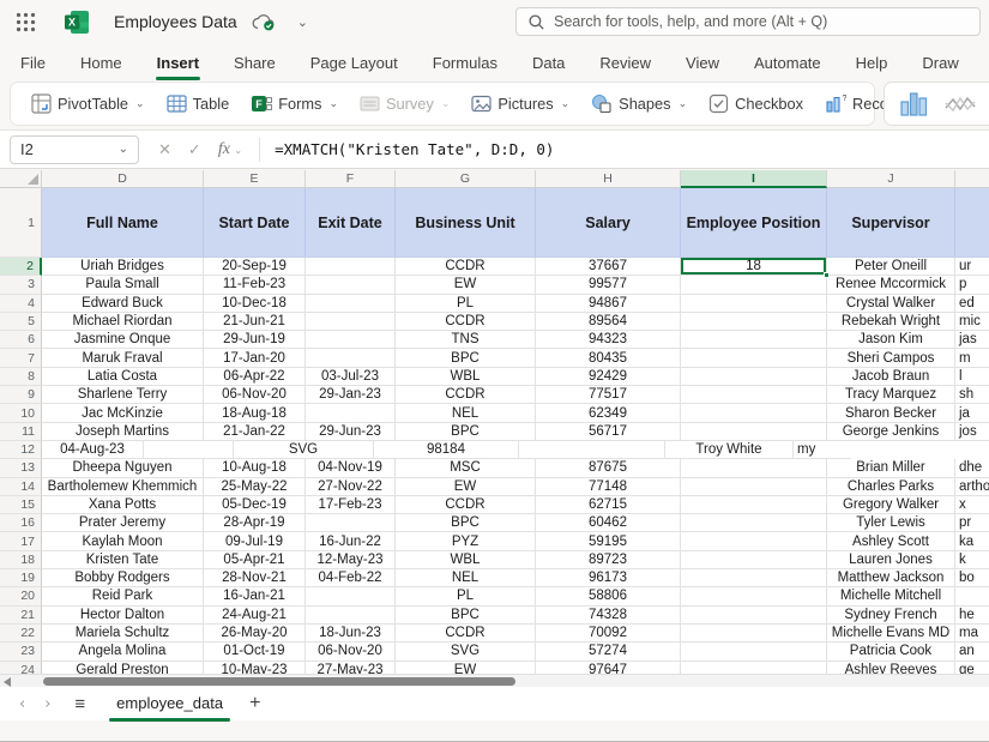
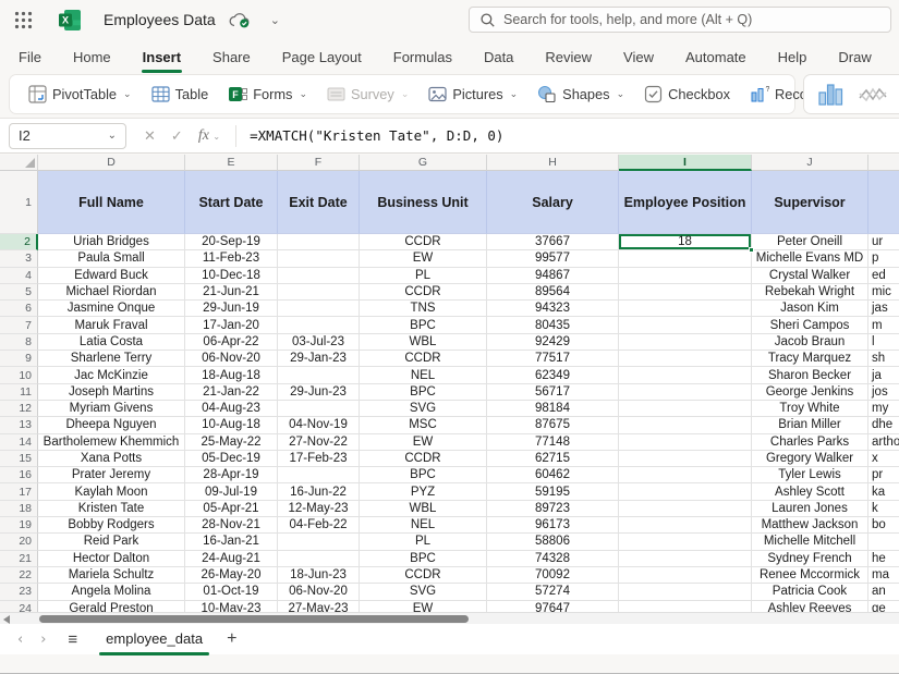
  X
  Employees Data
  ⌄
  Search for tools, help, and more (Alt + Q)
  File
  Home
  Insert
  Share
  Page Layout
  Formulas
  Data
  Review
  View
  Automate
  Help
  Draw
  PivotTable
  ⌄
  Table
  F
  Forms
  ⌄
  Survey
  ⌄
  Pictures
  ⌄
  Shapes
  ⌄
  Checkbox
  I2
  ⌄
  ✕
  ✓
  fx ⌄
  =XMATCH("Kristen Tate", D:D, 0)
  D
  E
  F
  G
  H
  I
  J
  1
  Full Name
  Start Date
  Exit Date
  Business Unit
  Salary
  Employee Position
  Supervisor
  2
  Uriah Bridges
  20-Sep-19
  CCDR
  37667
  18
  Peter Oneill
  ur
  3
  Paula Small
  11-Feb-23
  EW
  99577
- Renee Mccormick
+ Michelle Evans MD
  p
  4
  Edward Buck
  10-Dec-18
  PL
  94867
  Crystal Walker
  ed
  5
  Michael Riordan
  21-Jun-21
  CCDR
  89564
  Rebekah Wright
  mic
  6
  Jasmine Onque
  29-Jun-19
  TNS
  94323
  Jason Kim
  jas
  7
  Maruk Fraval
  17-Jan-20
  BPC
  80435
  Sheri Campos
  m
  8
  Latia Costa
  06-Apr-22
  03-Jul-23
  WBL
  92429
  Jacob Braun
  l
  9
  Sharlene Terry
  06-Nov-20
  29-Jan-23
  CCDR
  77517
  Tracy Marquez
  sh
  10
  Jac McKinzie
  18-Aug-18
  NEL
  62349
  Sharon Becker
  ja
  11
  Joseph Martins
  21-Jan-22
  29-Jun-23
  BPC
  56717
  George Jenkins
  jos
  12
+ Myriam Givens
  04-Aug-23
  SVG
  98184
  Troy White
  my
  13
  Dheepa Nguyen
  10-Aug-18
  04-Nov-19
  MSC
  87675
  Brian Miller
  dhe
  14
  Bartholemew Khemmich
  25-May-22
  27-Nov-22
  EW
  77148
  Charles Parks
  artho
  15
  Xana Potts
  05-Dec-19
  17-Feb-23
  CCDR
  62715
  Gregory Walker
  x
  16
  Prater Jeremy
  28-Apr-19
  BPC
  60462
  Tyler Lewis
  pr
  17
  Kaylah Moon
  09-Jul-19
  16-Jun-22
  PYZ
  59195
  Ashley Scott
  ka
  18
  Kristen Tate
  05-Apr-21
  12-May-23
  WBL
  89723
  Lauren Jones
  k
  19
  Bobby Rodgers
  28-Nov-21
  04-Feb-22
  NEL
  96173
  Matthew Jackson
  bo
  20
  Reid Park
  16-Jan-21
  PL
  58806
  Michelle Mitchell
  21
  Hector Dalton
  24-Aug-21
  BPC
  74328
  Sydney French
  he
  22
  Mariela Schultz
  26-May-20
  18-Jun-23
  CCDR
  70092
- Michelle Evans MD
+ Renee Mccormick
  ma
  23
  Angela Molina
  01-Oct-19
  06-Nov-20
  SVG
  57274
  Patricia Cook
  an
  24
  Gerald Preston
  10-May-23
  27-May-23
  EW
  97647
  Ashley Reeves
  ge
  ‹
  ›
  ≡
  employee_data
  +
